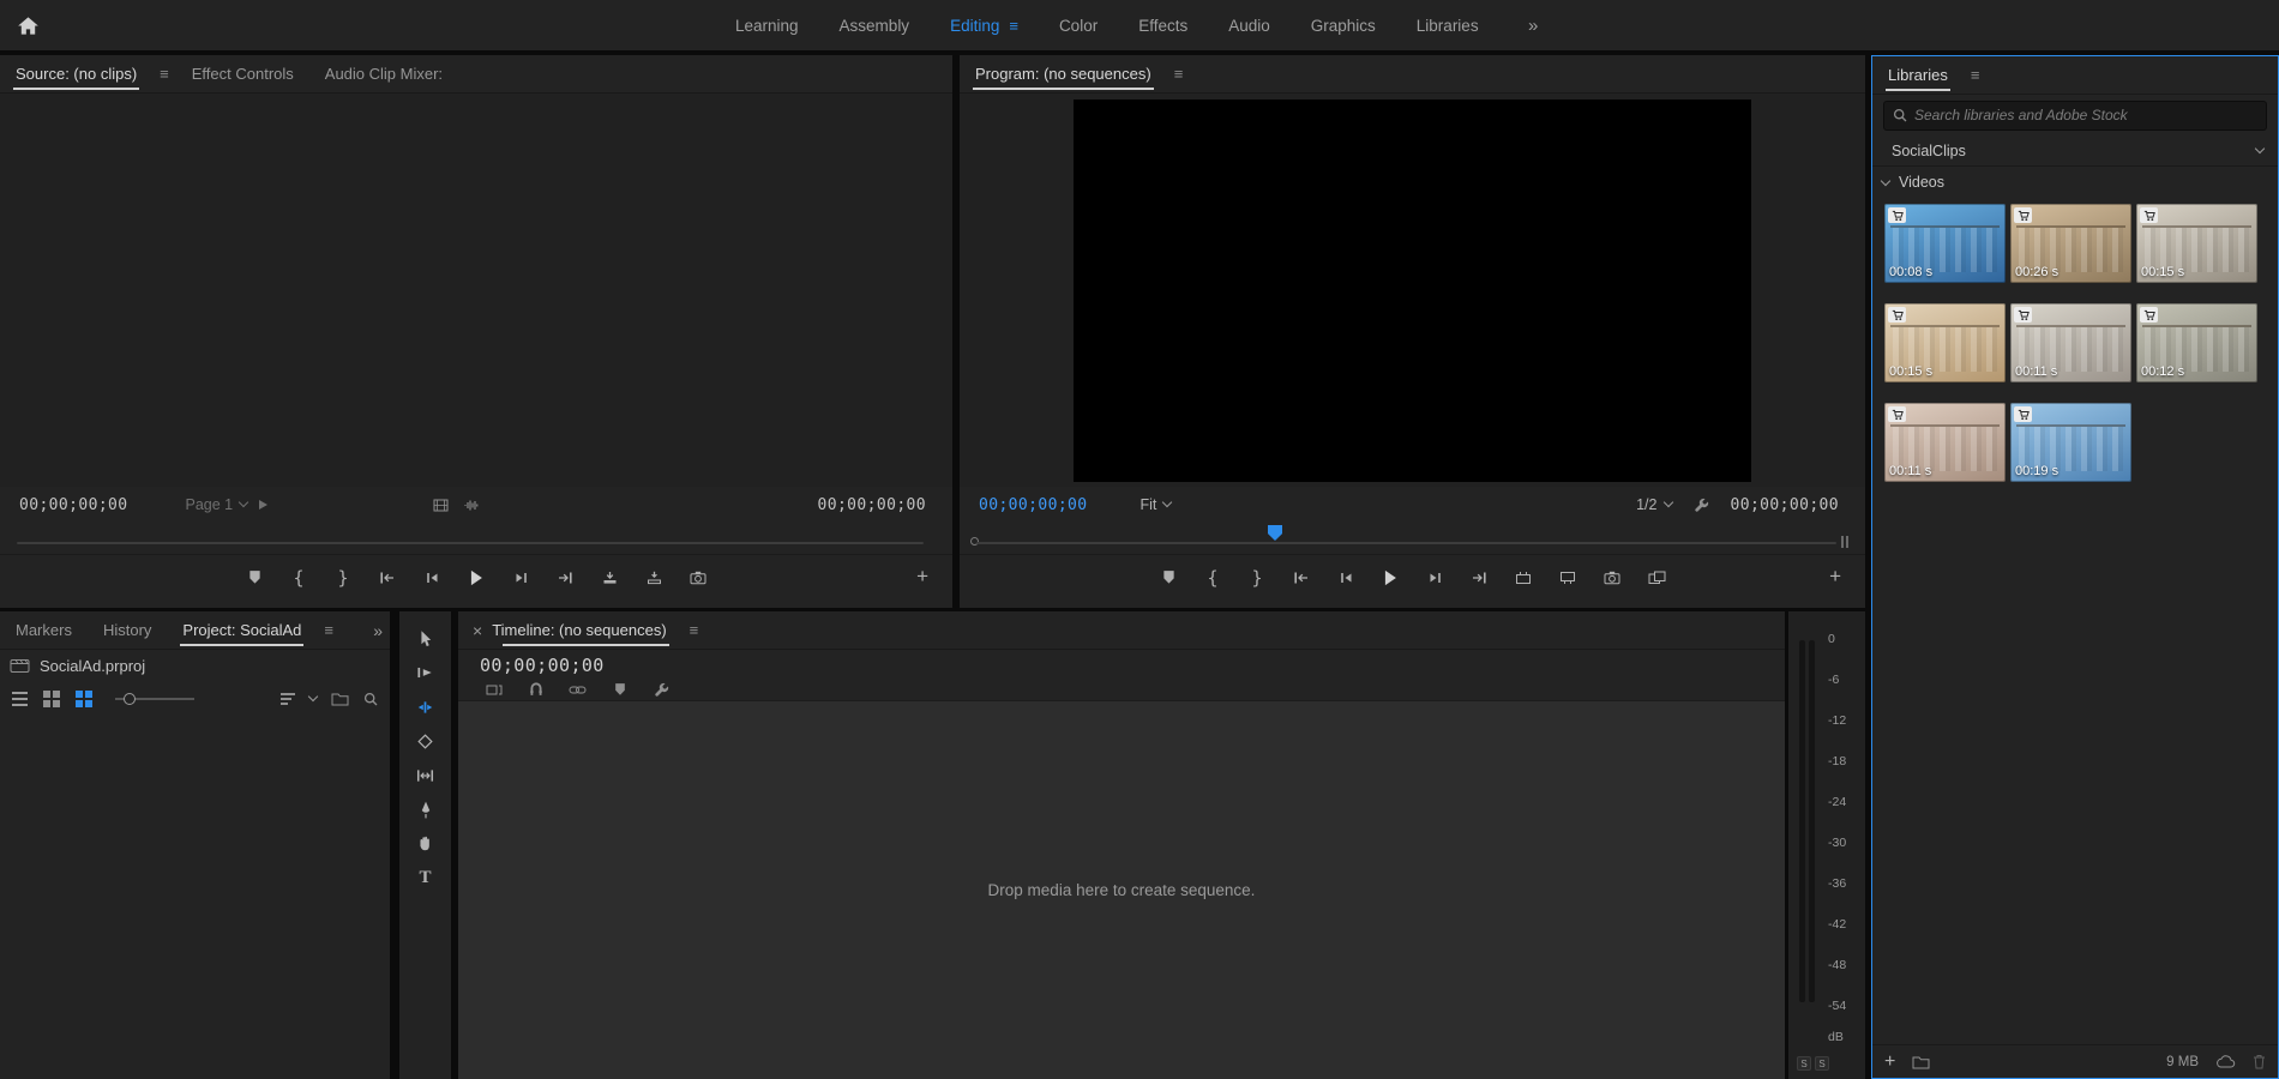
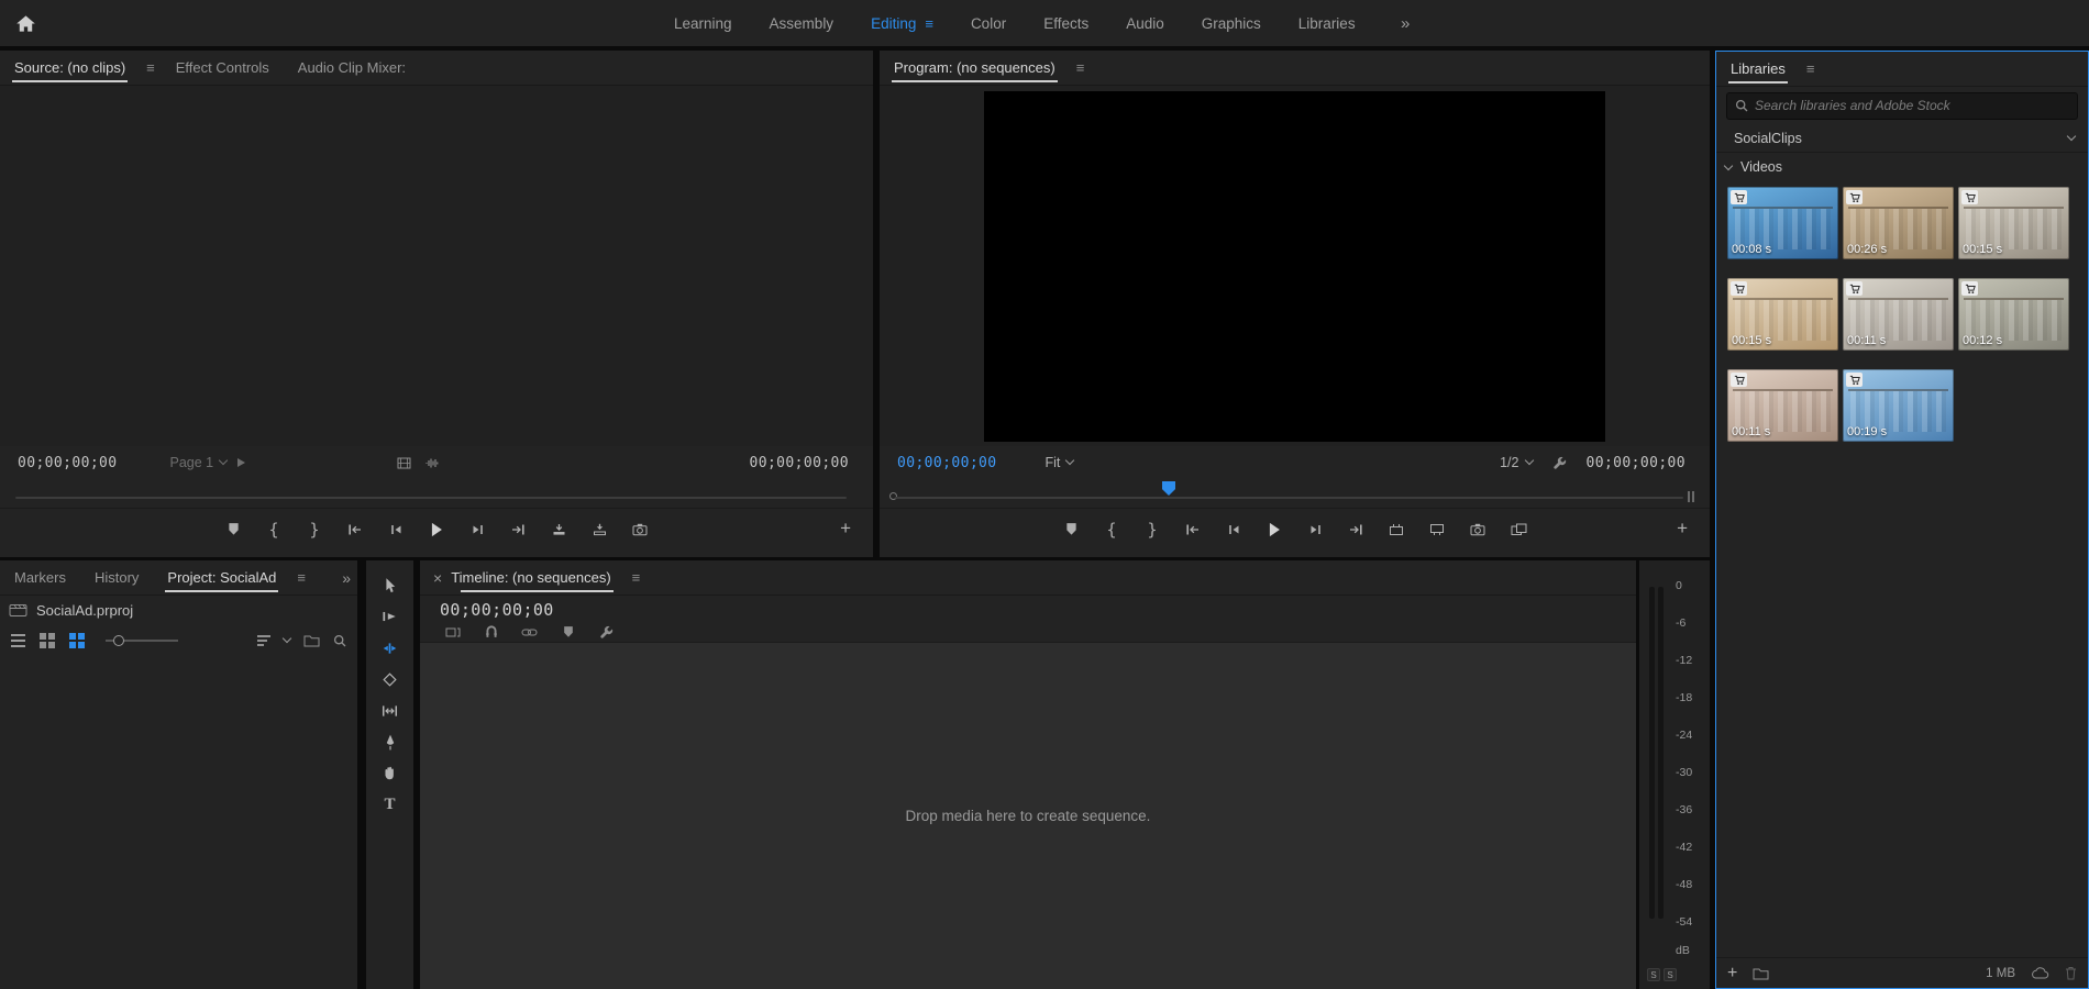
  Learning
  Assembly
  Editing
  ≡
  Color
  Effects
  Audio
  Graphics
  Libraries
  »
  Source: (no clips)
  ≡
  Effect Controls
  Audio Clip Mixer:
  00;00;00;00
  Page 1
  00;00;00;00
  {
  }
  +
  Program: (no sequences)
  ≡
  00;00;00;00
  Fit
  1/2
  00;00;00;00
  {
  }
  +
  Libraries
  ≡
  Search libraries and Adobe Stock
  SocialClips
  Videos
  00:08 s
  00:26 s
  00:15 s
  00:15 s
  00:11 s
  00:12 s
  00:11 s
  00:19 s
  +
- 9 MB
+ 1 MB
  Markers
  History
  Project: SocialAd
  ≡
  »
  SocialAd.prproj
  T
  ×
  Timeline: (no sequences)
  ≡
  00;00;00;00
  Drop media here to create sequence.
  0
  -6
  -12
  -18
  -24
  -30
  -36
  -42
  -48
  -54
  dB
  S
  S
